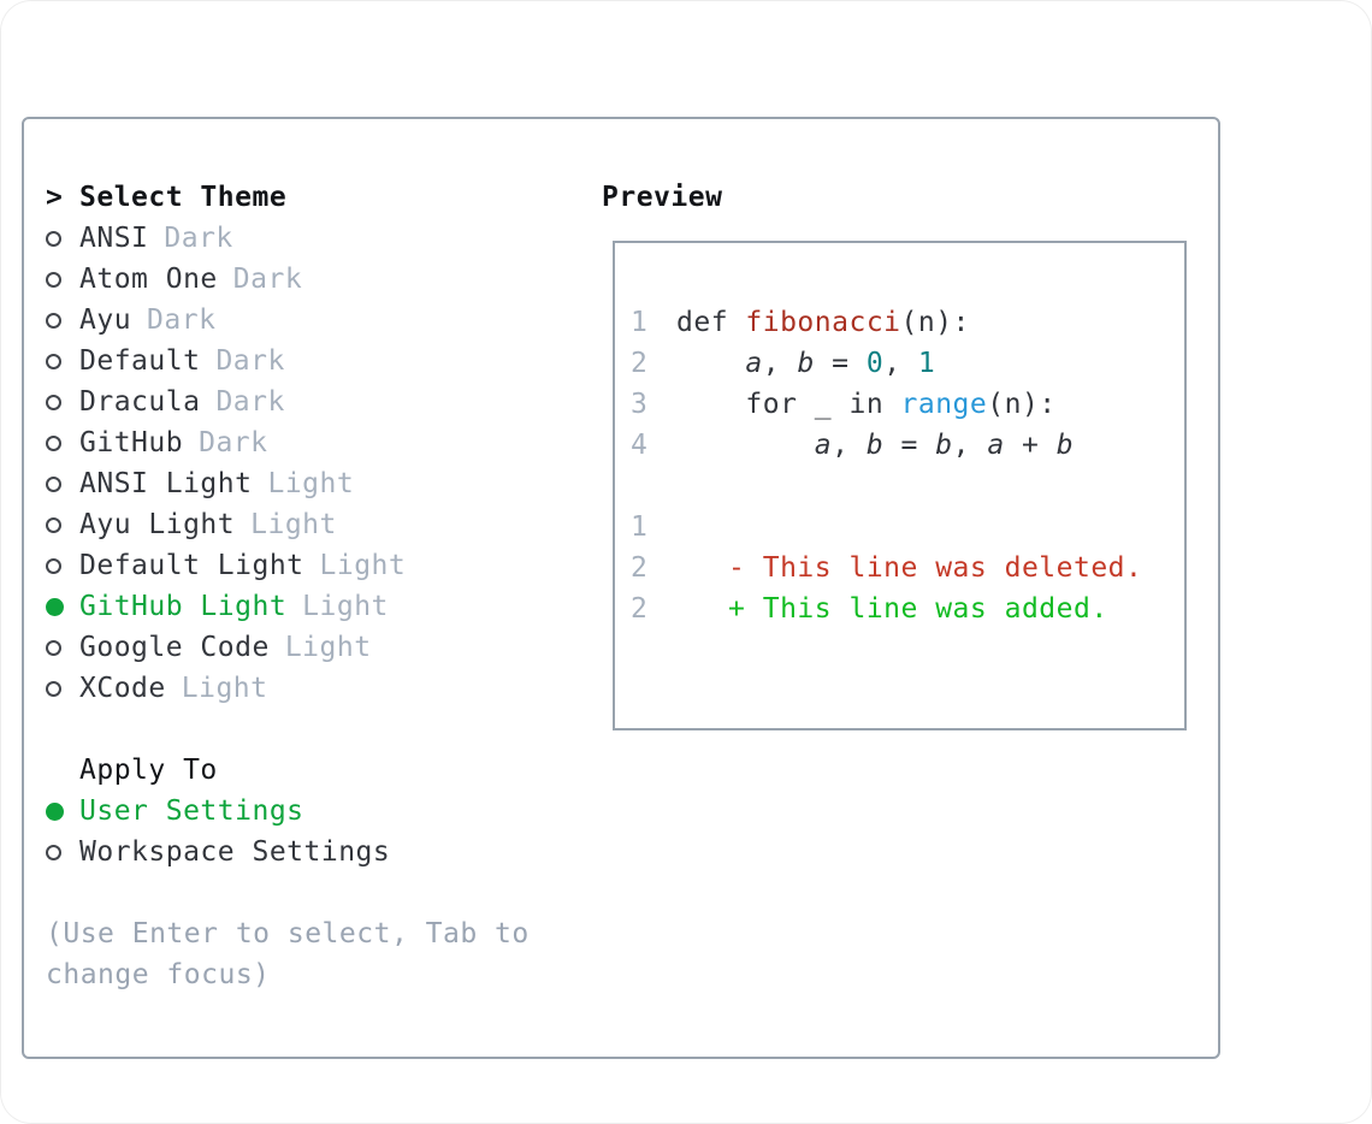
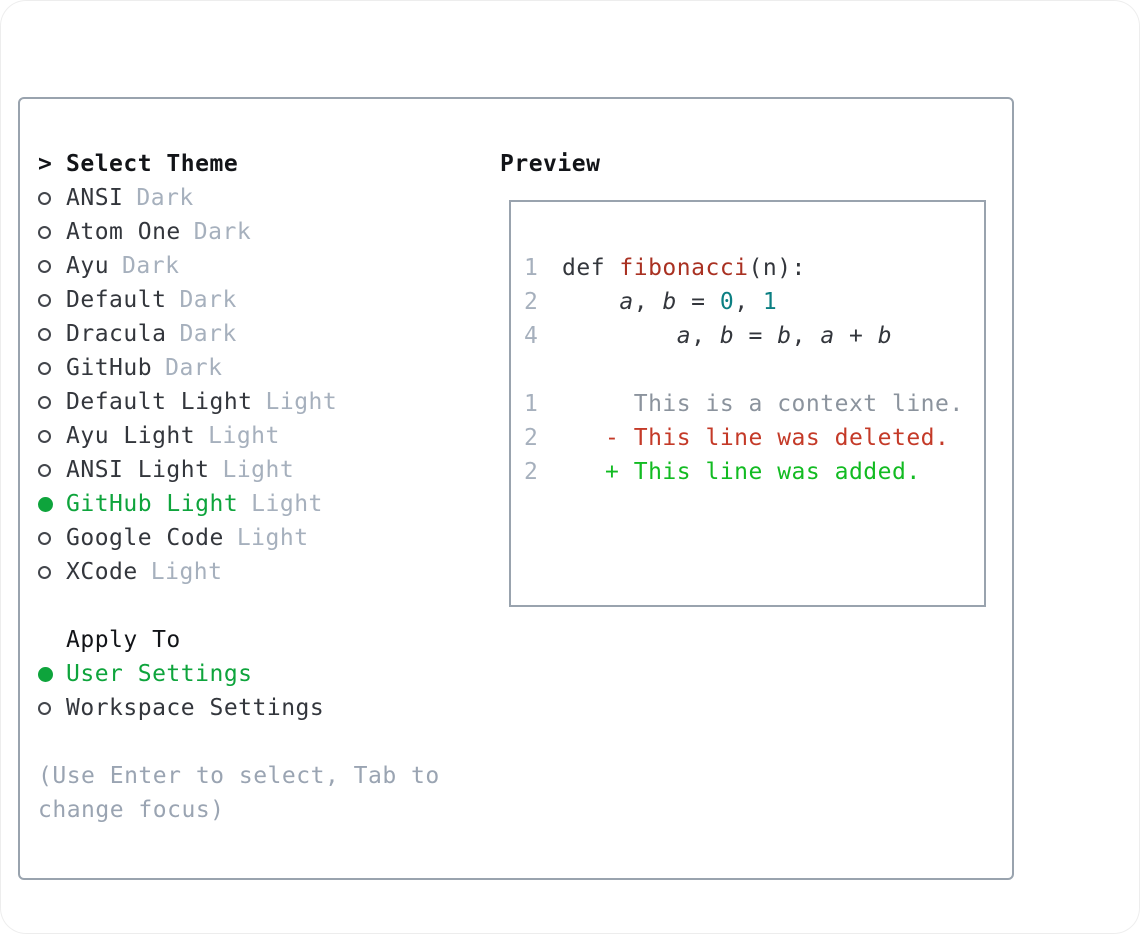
  >
  Select Theme
  ANSI
  Dark
  Atom One
  Dark
  Ayu
  Dark
  Default
  Dark
  Dracula
  Dark
  GitHub
  Dark
- ANSI Light
+ Default Light
  Light
  Ayu Light
  Light
- Default Light
+ ANSI Light
  Light
  GitHub Light
  Light
  Google Code
  Light
  XCode
  Light
  Apply To
  User Settings
  Workspace Settings
  (Use Enter to select, Tab to change focus)
  Preview
  1
  def fibonacci(n):
  2
  a, b = 0, 1
- 3
- for _ in range(n):
  4
  a, b = b, a + b
  1
+ This is a context line.
  2
  - This line was deleted.
  2
  + This line was added.
